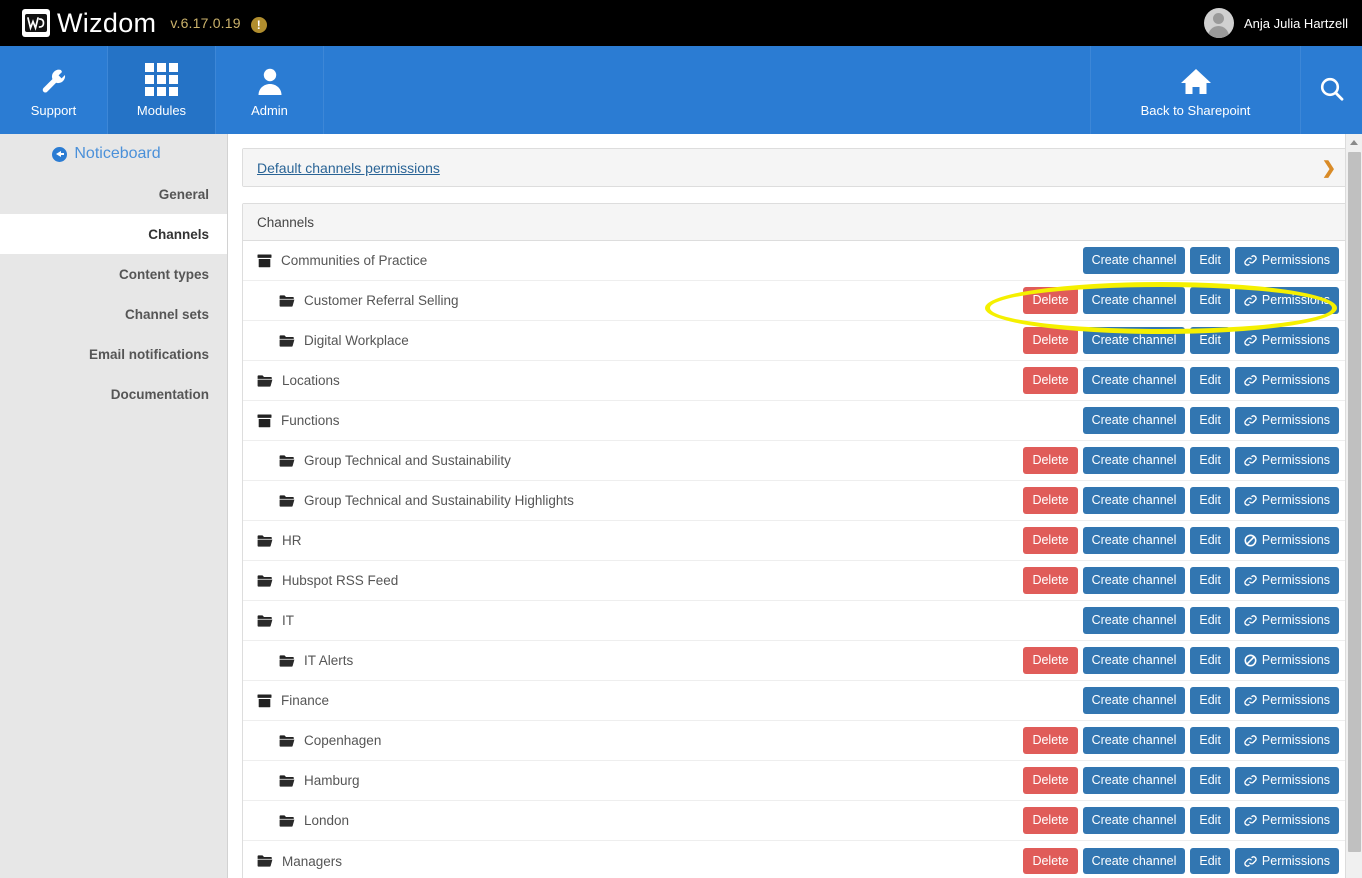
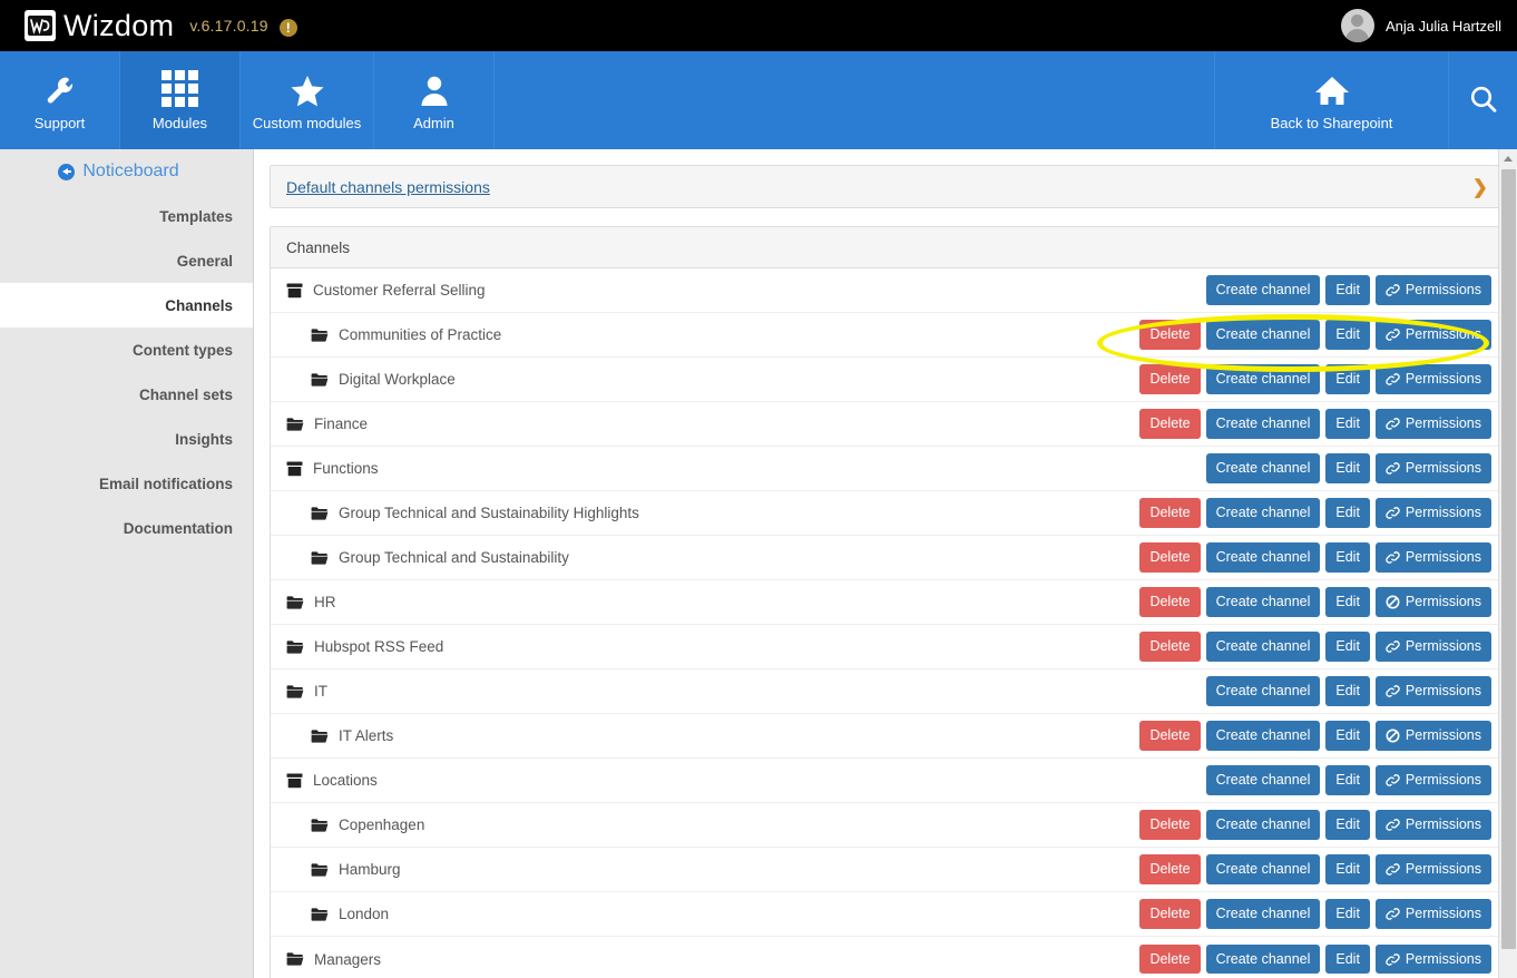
  Wizdom
  v.6.17.0.19
  !
  Anja Julia Hartzell
  Support
  Modules
+ Custom modules
  Admin
  Back to Sharepoint
  Noticeboard
+ Templates
  General
  Channels
  Content types
  Channel sets
+ Insights
  Email notifications
  Documentation
  Default channels permissions
  ❯
  Channels
- Communities of Practice
+ Customer Referral Selling
  Create channel
  Edit
  Permissions
- Customer Referral Selling
+ Communities of Practice
  Delete
  Create channel
  Edit
  Permissions
  Digital Workplace
  Delete
  Create channel
  Edit
  Permissions
- Locations
+ Finance
  Delete
  Create channel
  Edit
  Permissions
  Functions
  Create channel
  Edit
  Permissions
- Group Technical and Sustainability
+ Group Technical and Sustainability Highlights
  Delete
  Create channel
  Edit
  Permissions
- Group Technical and Sustainability Highlights
+ Group Technical and Sustainability
  Delete
  Create channel
  Edit
  Permissions
  HR
  Delete
  Create channel
  Edit
  Permissions
  Hubspot RSS Feed
  Delete
  Create channel
  Edit
  Permissions
  IT
  Create channel
  Edit
  Permissions
  IT Alerts
  Delete
  Create channel
  Edit
  Permissions
- Finance
+ Locations
  Create channel
  Edit
  Permissions
  Copenhagen
  Delete
  Create channel
  Edit
  Permissions
  Hamburg
  Delete
  Create channel
  Edit
  Permissions
  London
  Delete
  Create channel
  Edit
  Permissions
  Managers
  Delete
  Create channel
  Edit
  Permissions
